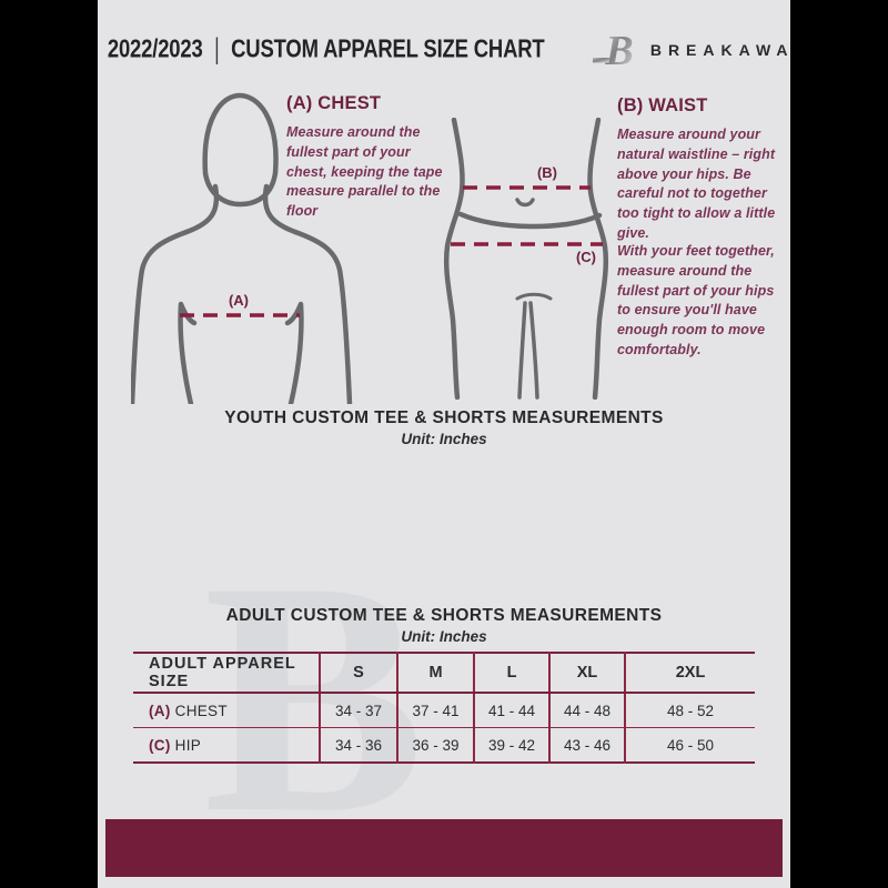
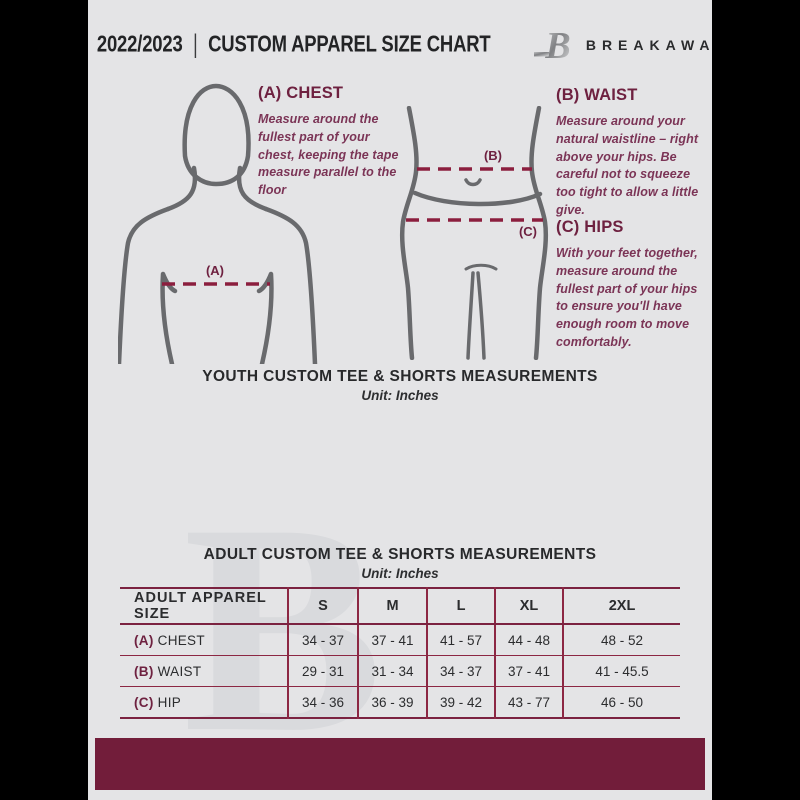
  B
  2022/2023
  |
  CUSTOM APPAREL SIZE CHART
  B
  BREAKAWA
  (A)
  (B)
  (C)
  (A) CHEST
  Measure around the fullest part of your chest, keeping the tape measure parallel to the floor
  (B) WAIST
- Measure around your natural waistline – right above your hips. Be careful not to together too tight to allow a little give.
+ Measure around your natural waistline – right above your hips. Be careful not to squeeze too tight to allow a little give.
+ (C) HIPS
  With your feet together, measure around the fullest part of your hips to ensure you'll have enough room to move comfortably.
  YOUTH CUSTOM TEE & SHORTS MEASUREMENTS
  Unit: Inches
  ADULT CUSTOM TEE & SHORTS MEASUREMENTS
  Unit: Inches
  ADULT APPAREL SIZE	S	M	L	XL	2XL
- (A) CHEST	34 - 37	37 - 41	41 - 44	44 - 48	48 - 52
+ (A) CHEST	34 - 37	37 - 41	41 - 57	44 - 48	48 - 52
+ (B) WAIST	29 - 31	31 - 34	34 - 37	37 - 41	41 - 45.5
- (C) HIP	34 - 36	36 - 39	39 - 42	43 - 46	46 - 50
+ (C) HIP	34 - 36	36 - 39	39 - 42	43 - 77	46 - 50
